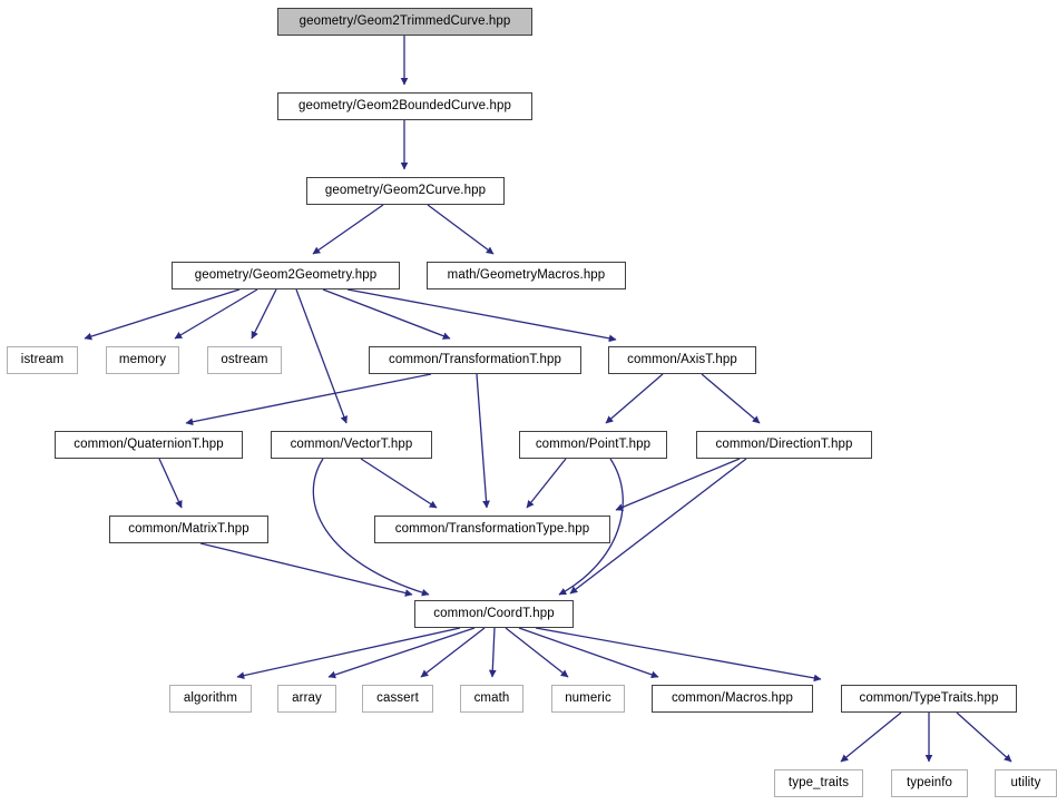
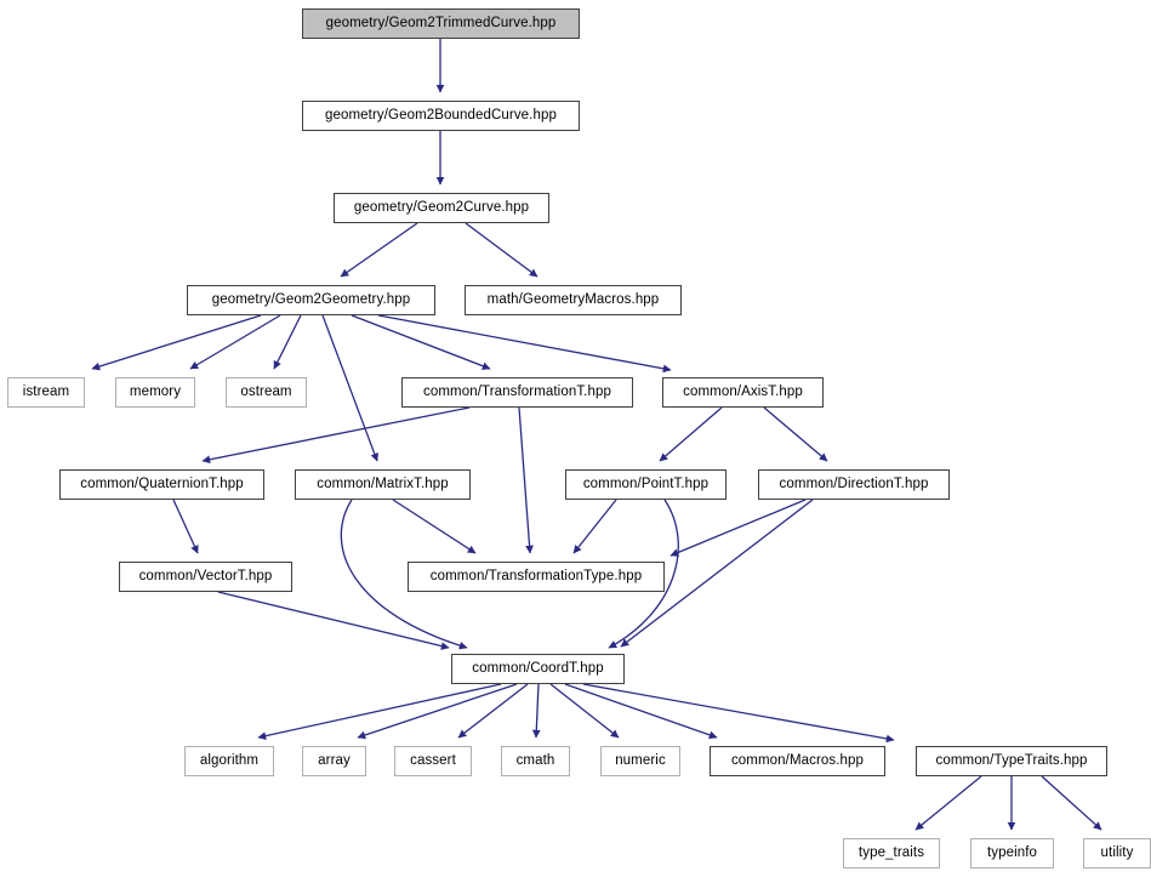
  geometry/Geom2TrimmedCurve.hpp
  geometry/Geom2BoundedCurve.hpp
  geometry/Geom2Curve.hpp
  geometry/Geom2Geometry.hpp
  math/GeometryMacros.hpp
  istream
  memory
  ostream
  common/TransformationT.hpp
  common/AxisT.hpp
  common/QuaternionT.hpp
- common/VectorT.hpp
+ common/MatrixT.hpp
  common/PointT.hpp
  common/DirectionT.hpp
- common/MatrixT.hpp
+ common/VectorT.hpp
  common/TransformationType.hpp
  common/CoordT.hpp
  algorithm
  array
  cassert
  cmath
  numeric
  common/Macros.hpp
  common/TypeTraits.hpp
  type_traits
  typeinfo
  utility
